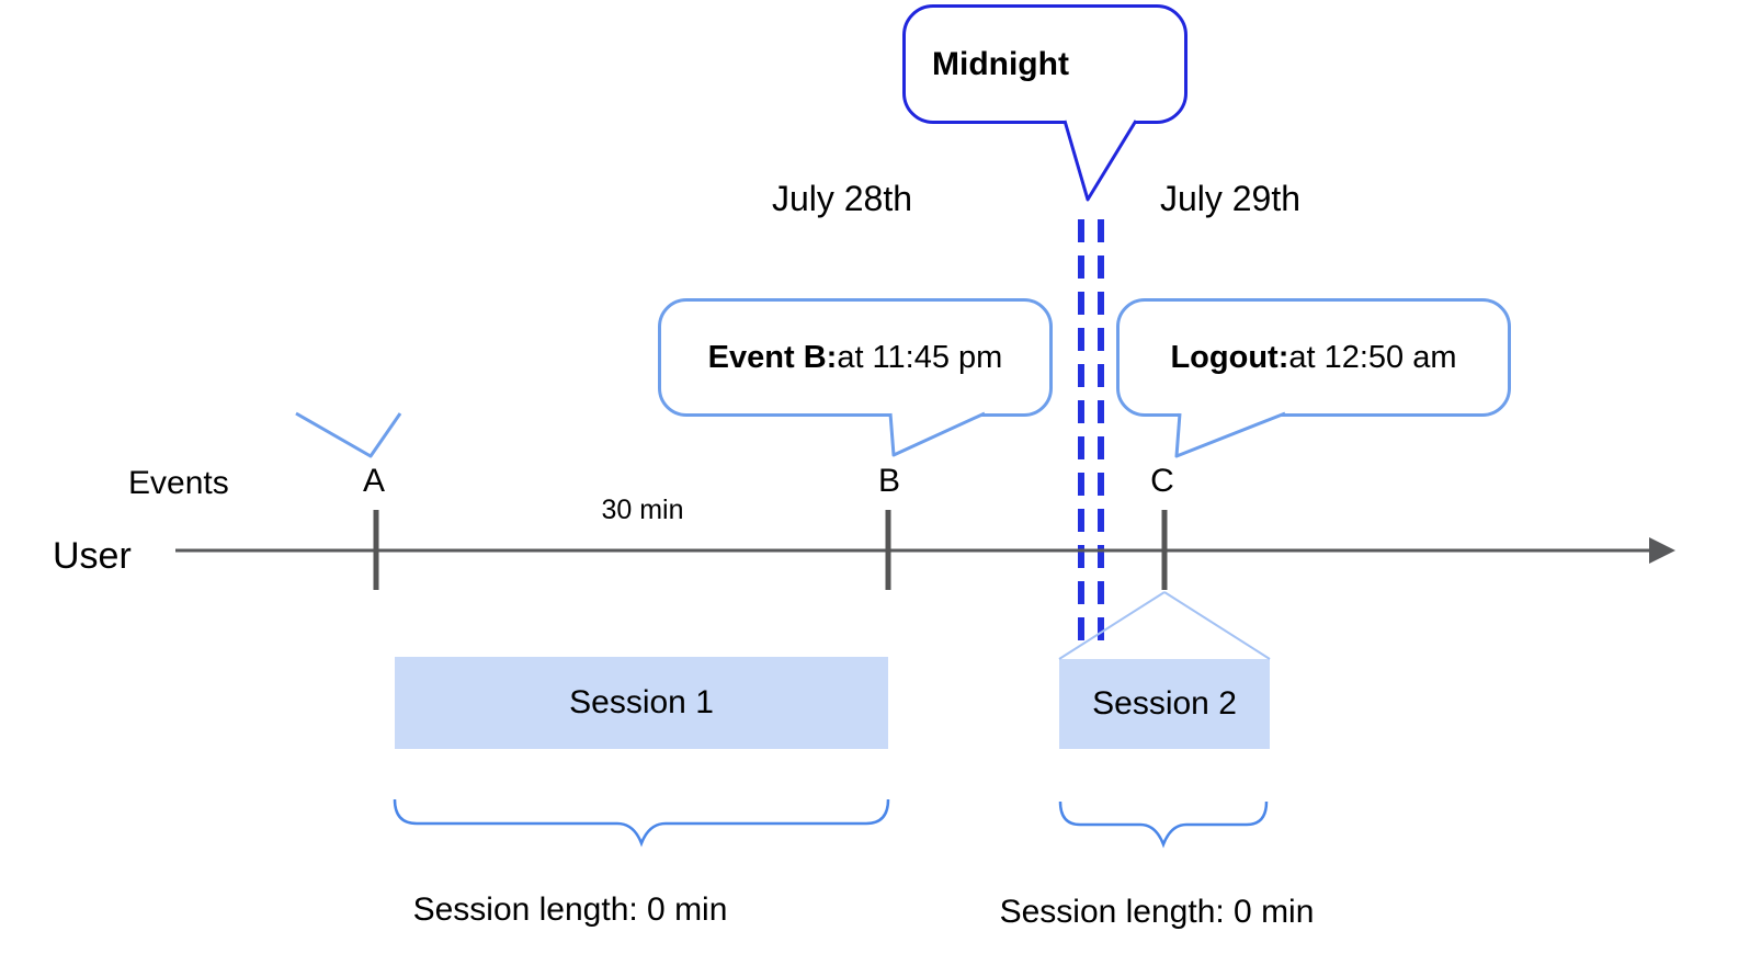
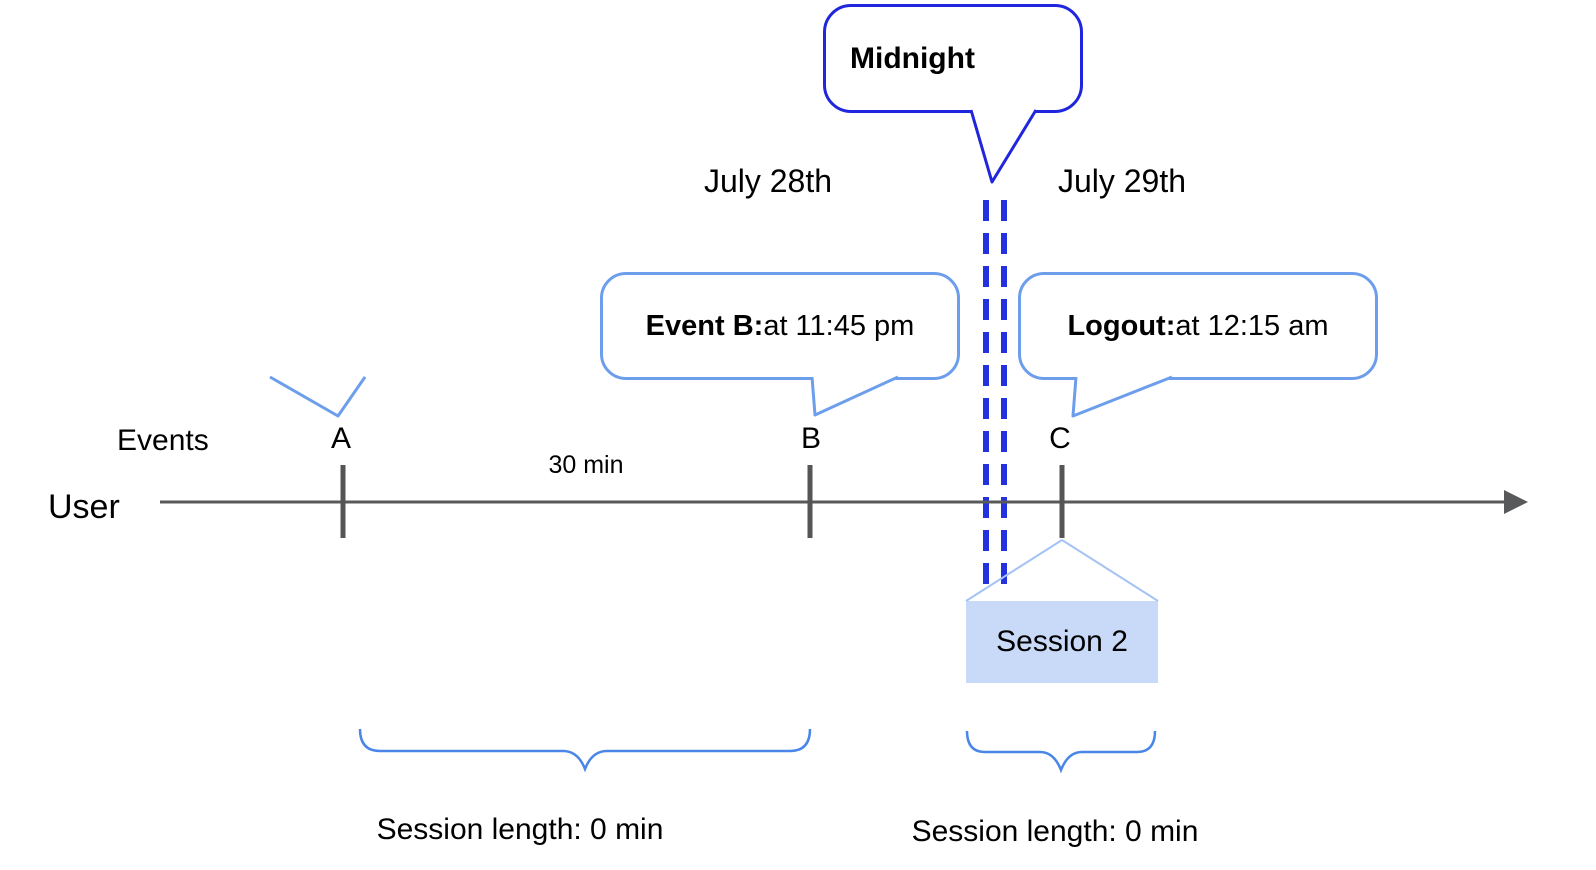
  Midnight
  Event B:
  at 11:45 pm
  Logout:
- at 12:50 am
+ at 12:15 am
- Session 1
  Session 2
  July 28th
  July 29th
  Events
  A
  B
  C
  30 min
  User
  Session length: 0 min
  Session length: 0 min
